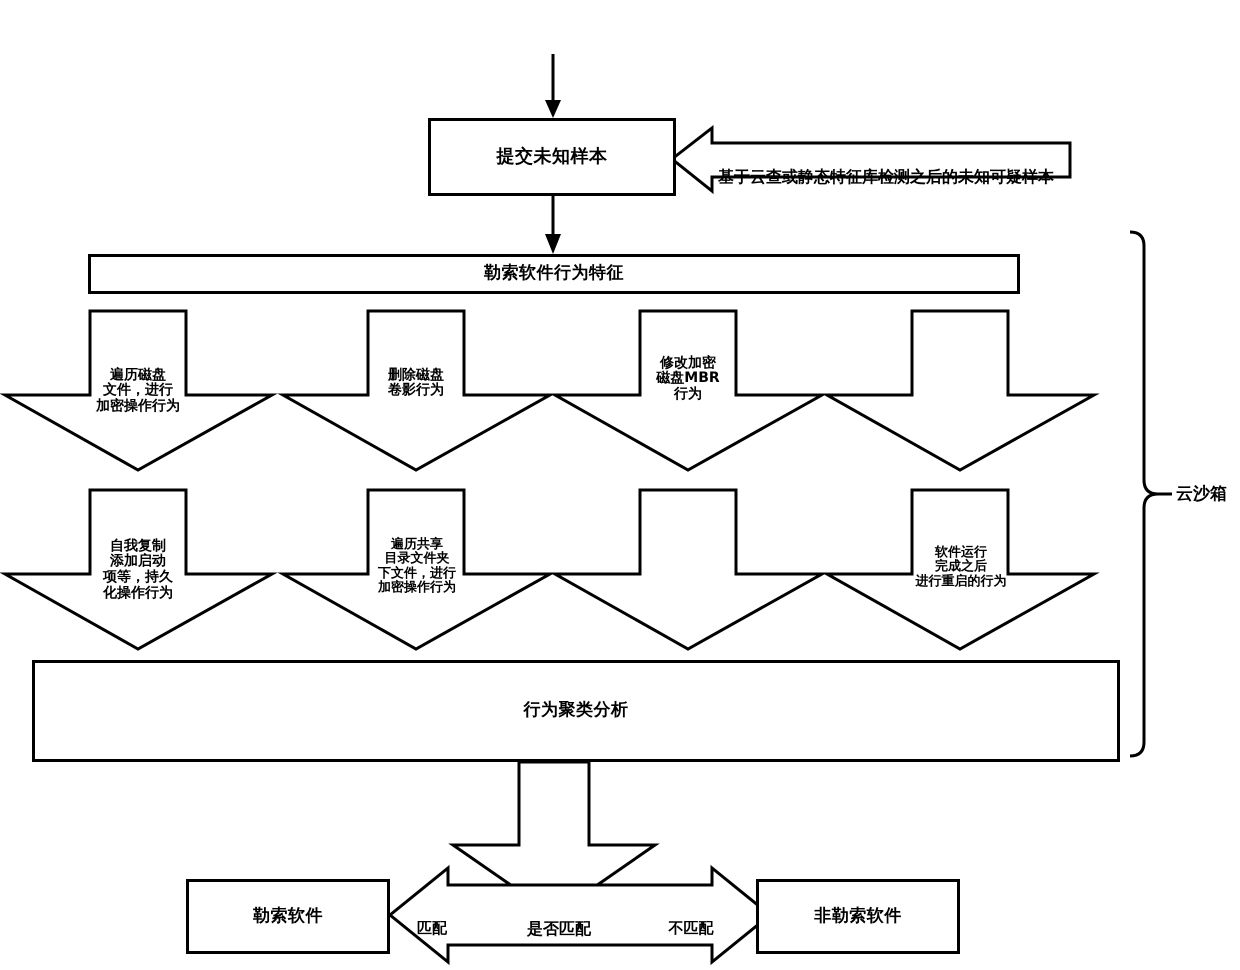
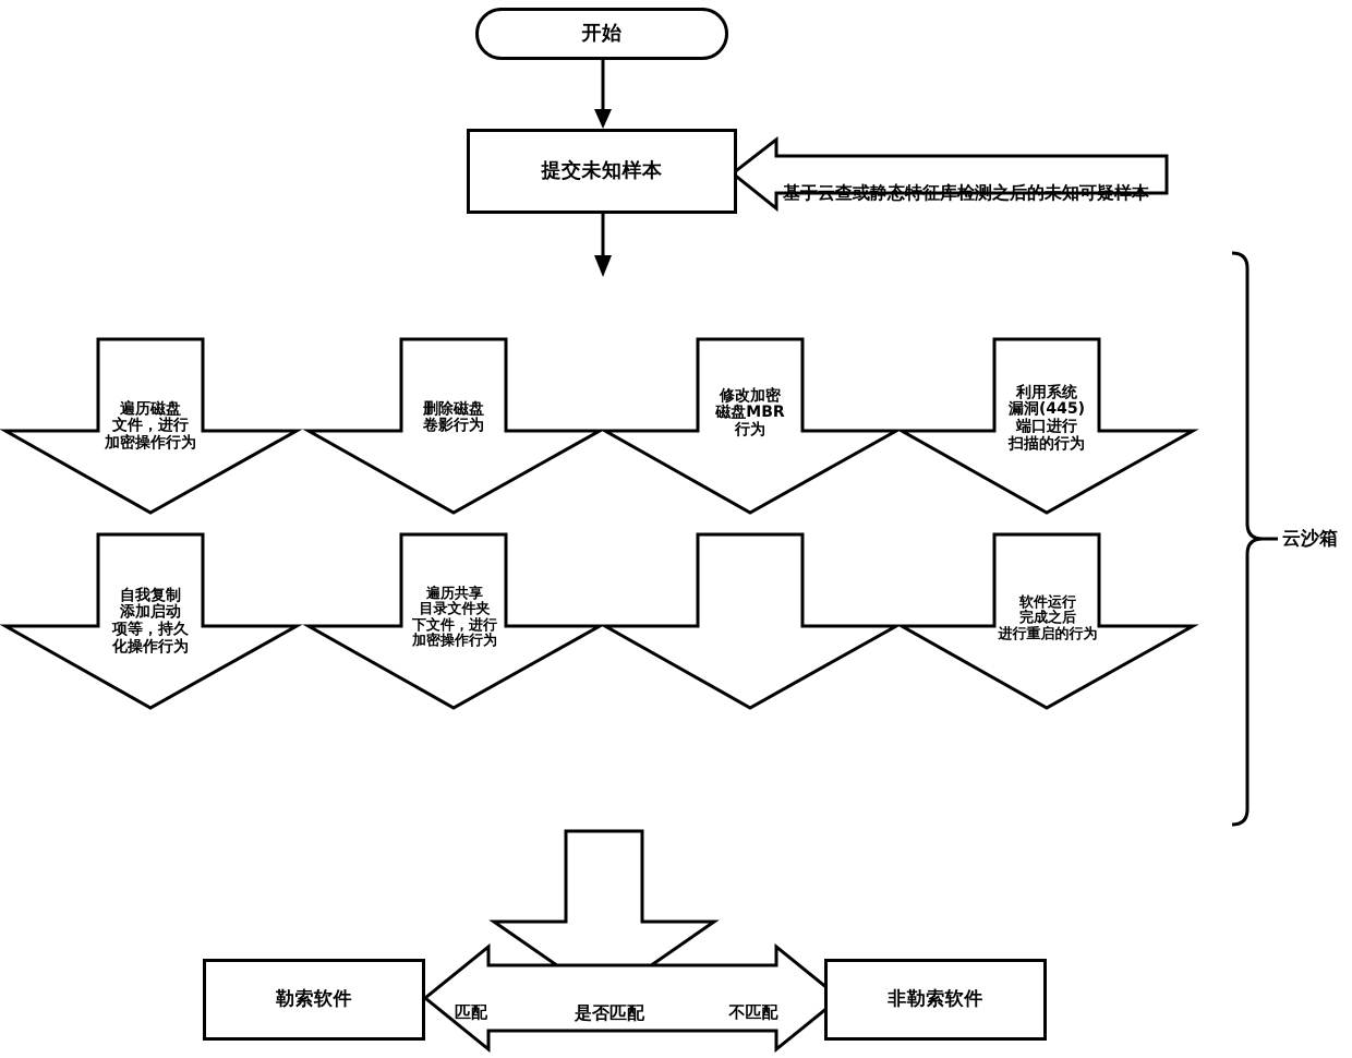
+ 开始
  提交未知样本
  基于云查或静态特征库检测之后的未知可疑样本
- 勒索软件行为特征
  遍历磁盘
  文件，进行
  加密操作行为
  删除磁盘
  卷影行为
  修改加密
  磁盘MBR
  行为
+ 利用系统
+ 漏洞(445)
+ 端口进行
+ 扫描的行为
  自我复制
  添加启动
  项等，持久
  化操作行为
  遍历共享
  目录文件夹
  下文件，进行
  加密操作行为
  软件运行
  完成之后
  进行重启的行为
- 行为聚类分析
  云沙箱
  是否匹配
  匹配
  不匹配
  勒索软件
  非勒索软件
